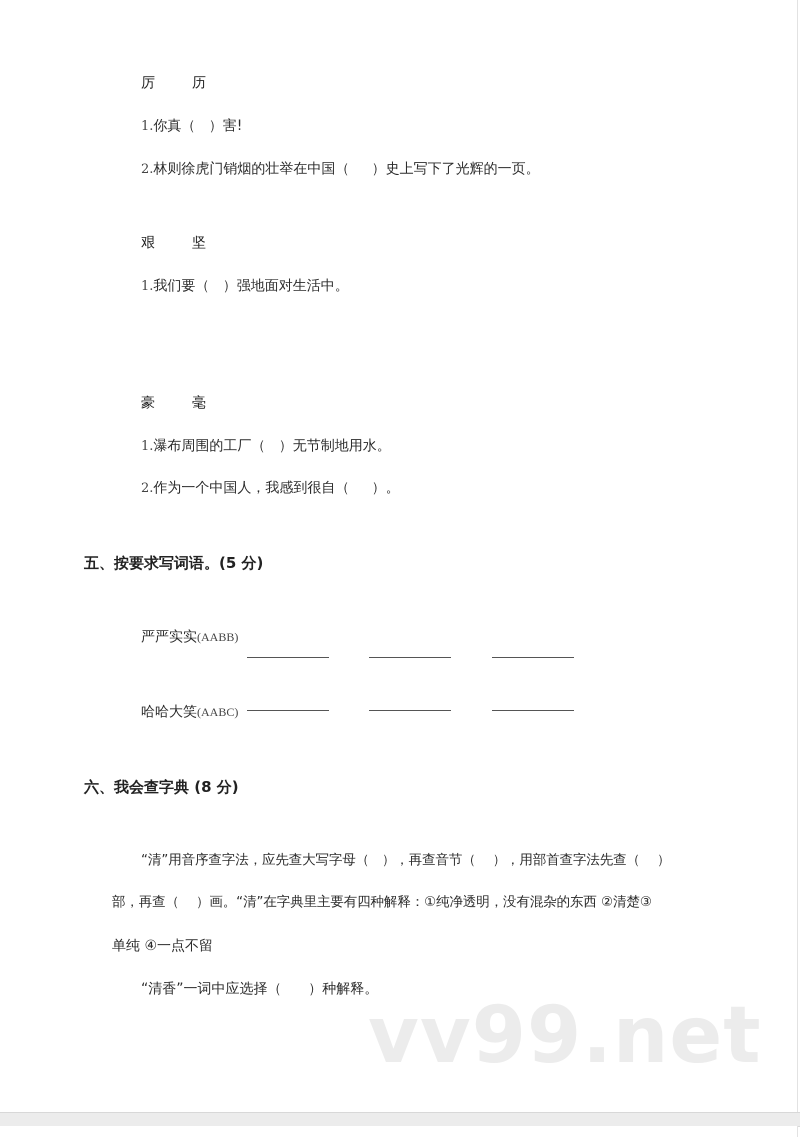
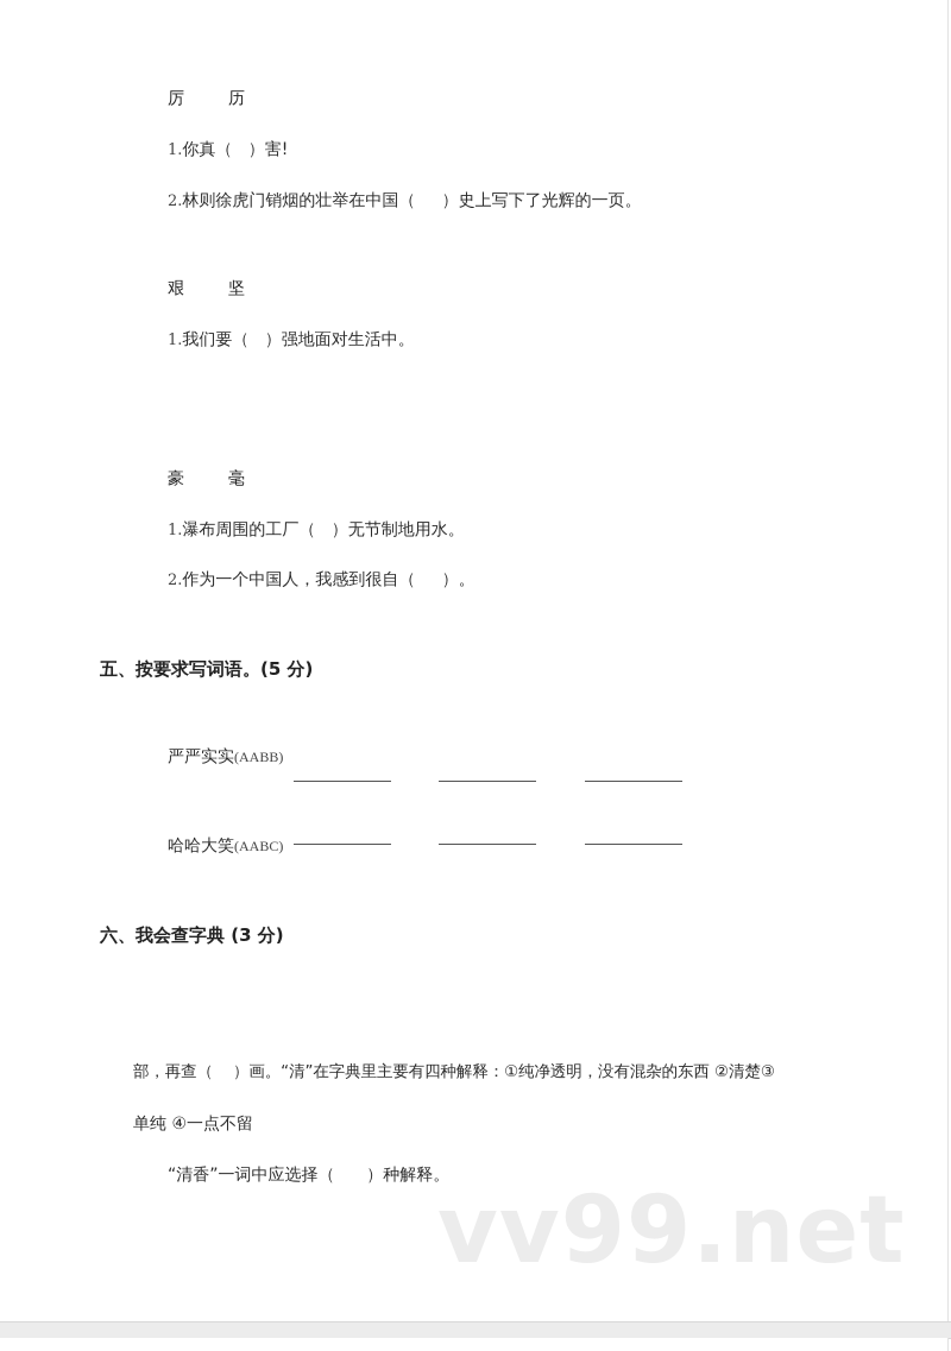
  厉
  历
  1.你真（ ）害!
  2.林则徐虎门销烟的壮举在中国（ ）史上写下了光辉的一页。
  艰
  坚
  1.我们要（ ）强地面对生活中。
  豪
  毫
  1.瀑布周围的工厂（ ）无节制地用水。
  2.作为一个中国人，我感到很自（ ）。
  五、按要求写词语。(5 分)
  严严实实(AABB)
  哈哈大笑(AABC)
- 六、我会查字典 (8 分)
+ 六、我会查字典 (3 分)
- “清”用音序查字法，应先查大写字母（ ），再查音节（ ），用部首查字法先查（ ）
  部，再查（ ）画。“清”在字典里主要有四种解释：①纯净透明，没有混杂的东西 ②清楚③
  单纯 ④一点不留
  “清香”一词中应选择（ ）种解释。
  vv99.net
